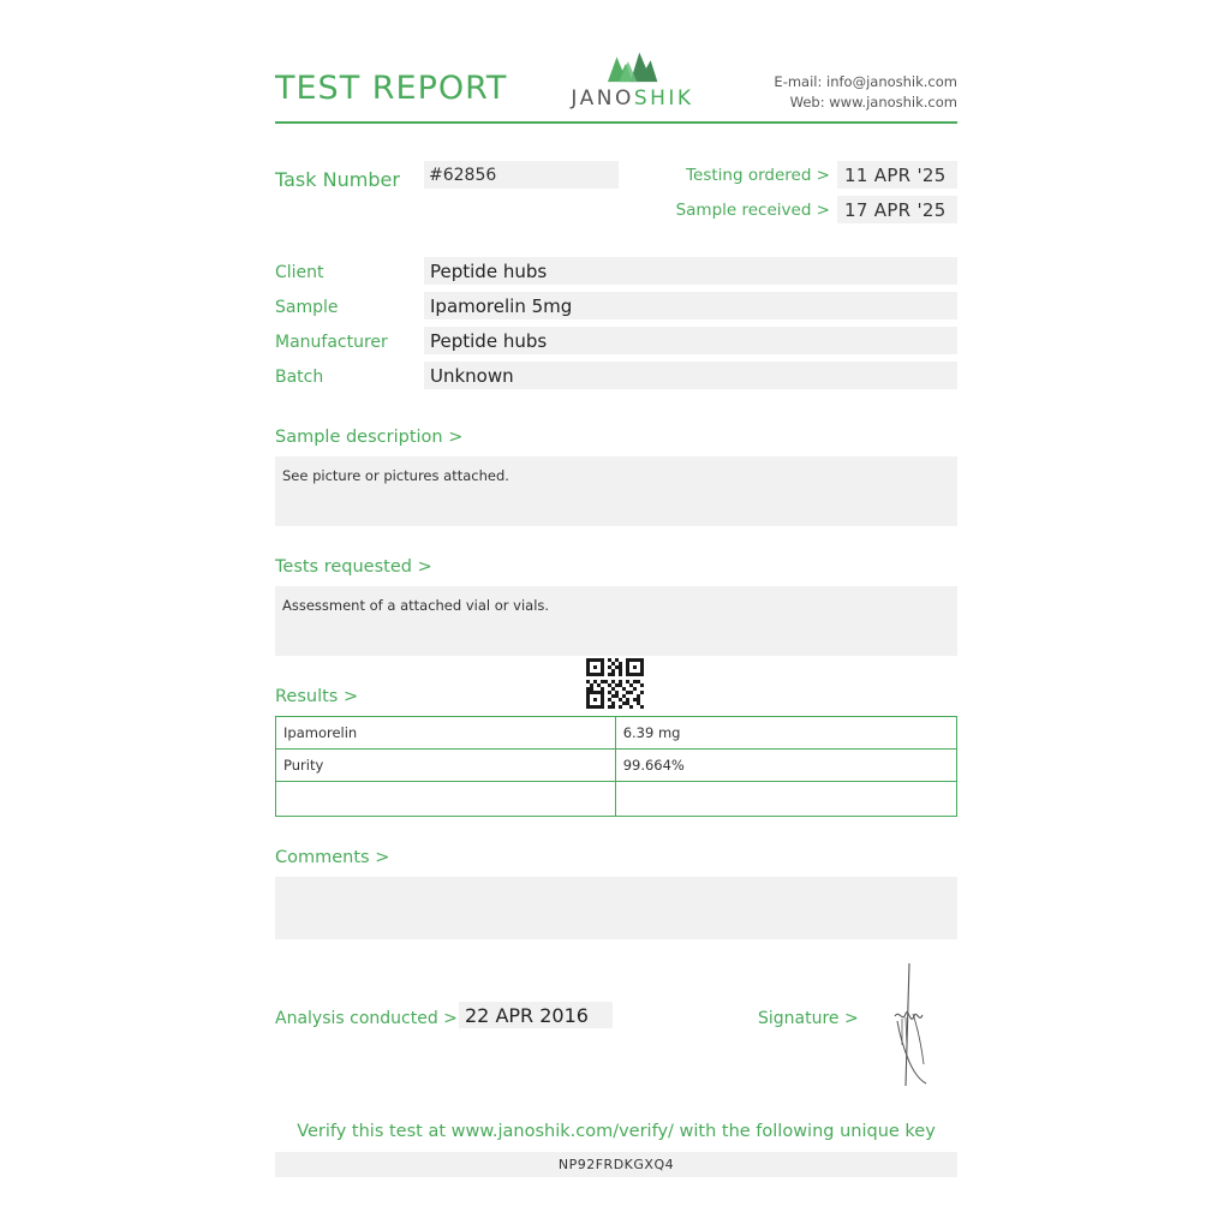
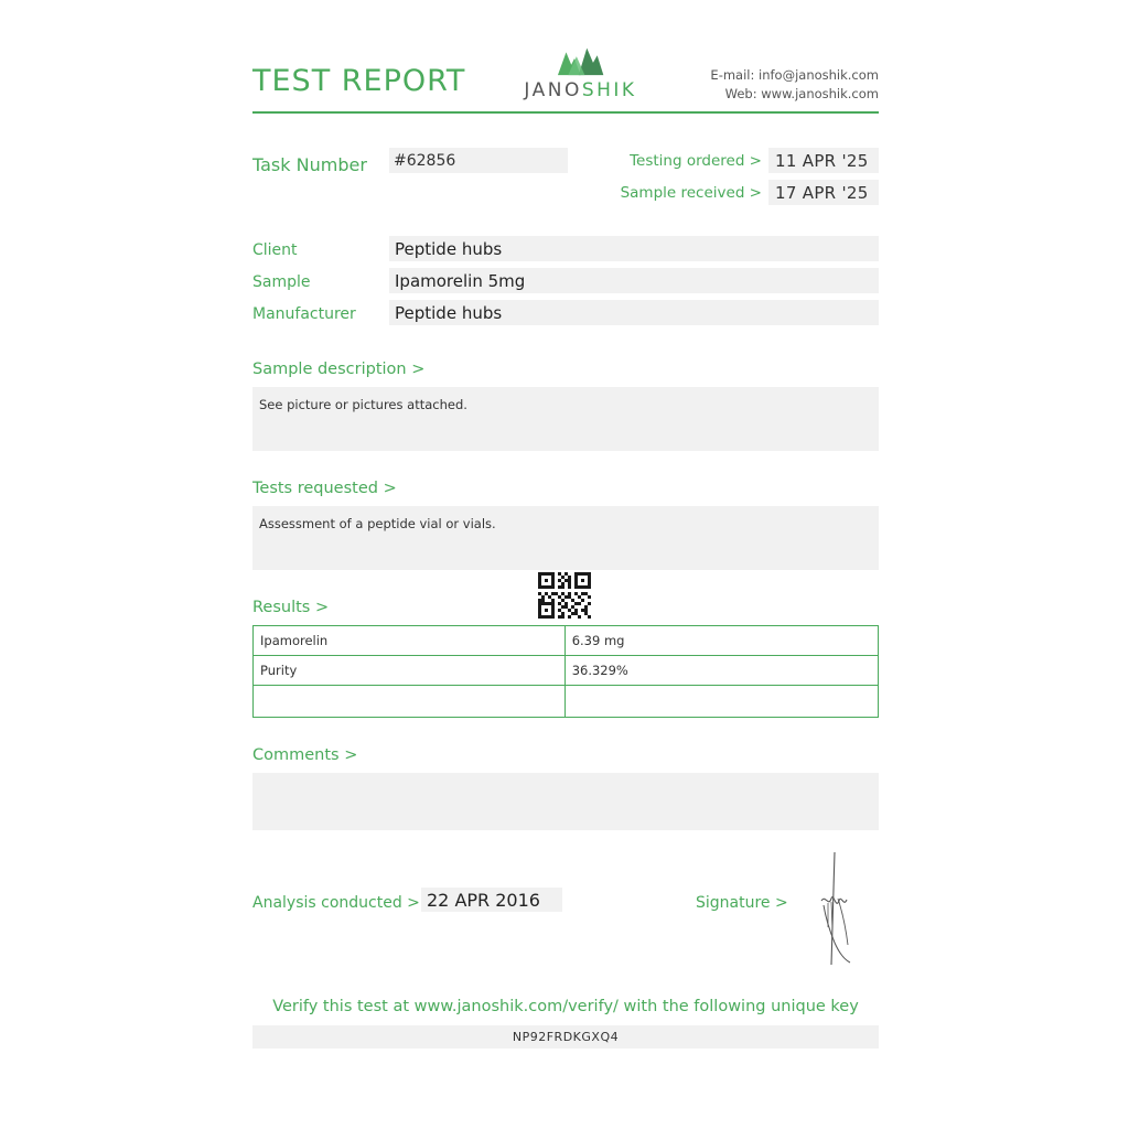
  TEST REPORT
  JANOSHIK
  E-mail: info@janoshik.com
  Web: www.janoshik.com
  Task Number
  #62856
  Testing ordered >
  11 APR '25
  Sample received >
  17 APR '25
  Client
  Peptide hubs
  Sample
  Ipamorelin 5mg
  Manufacturer
  Peptide hubs
- Batch
- Unknown
  Sample description >
  See picture or pictures attached.
  Tests requested >
- Assessment of a attached vial or vials.
+ Assessment of a peptide vial or vials.
  Results >
  Ipamorelin	6.39 mg
- Purity	99.664%
+ Purity	36.329%
  Comments >
  Analysis conducted >
  22 APR 2016
  Signature >
  Verify this test at www.janoshik.com/verify/ with the following unique key
  NP92FRDKGXQ4
